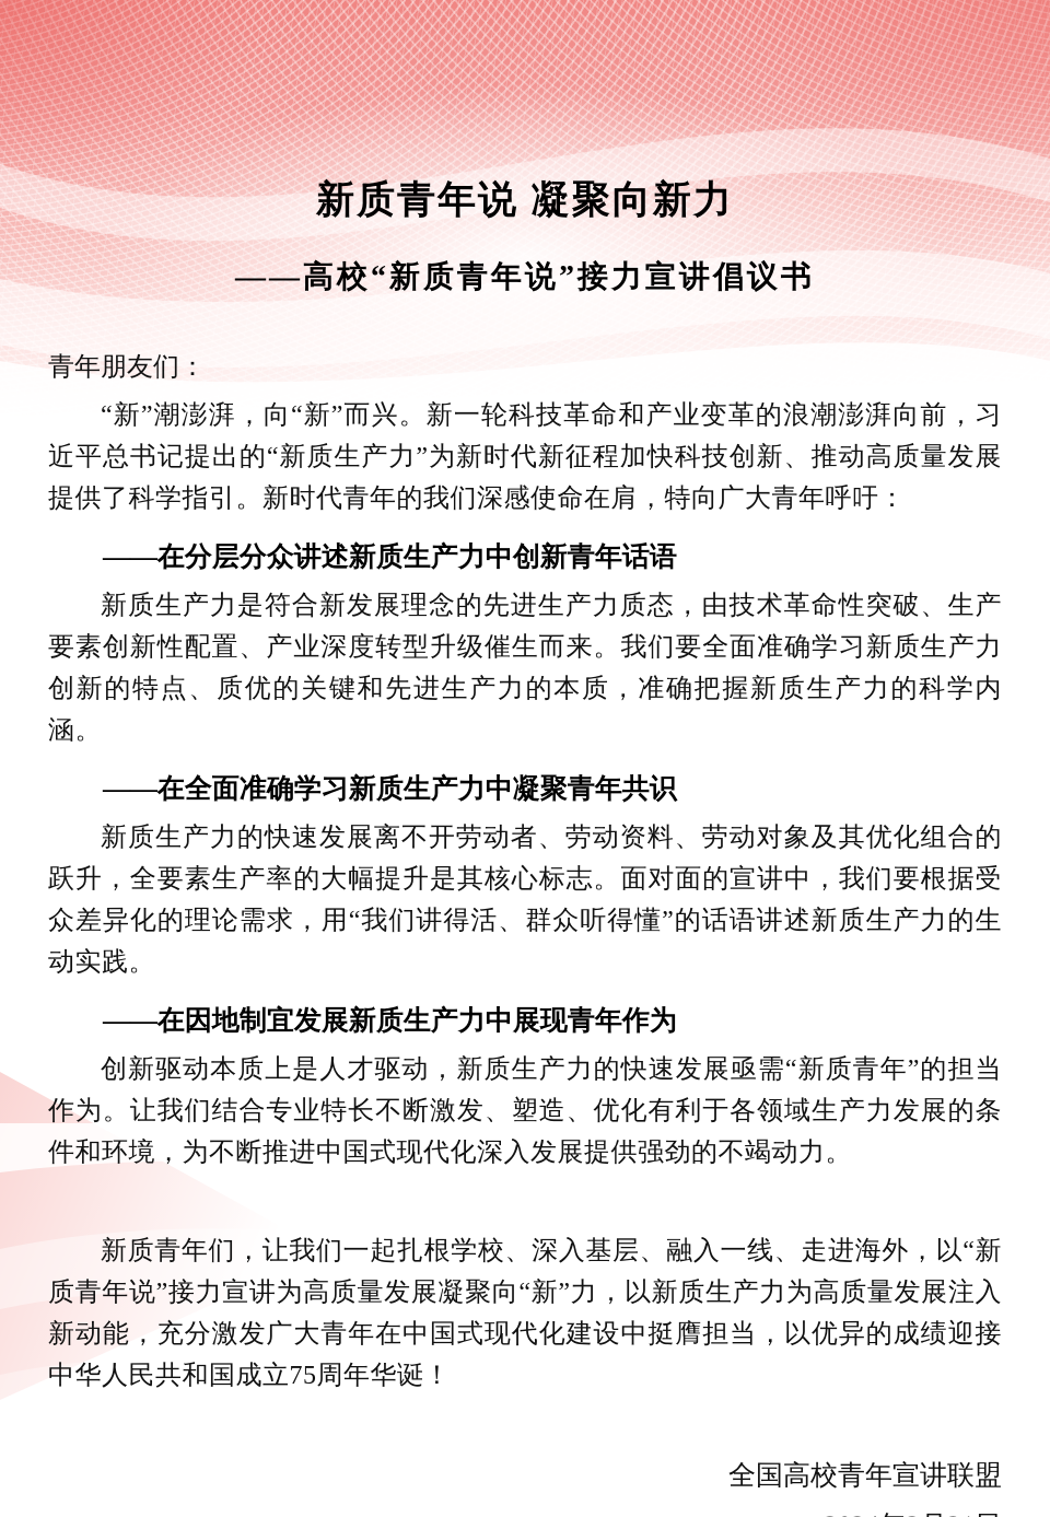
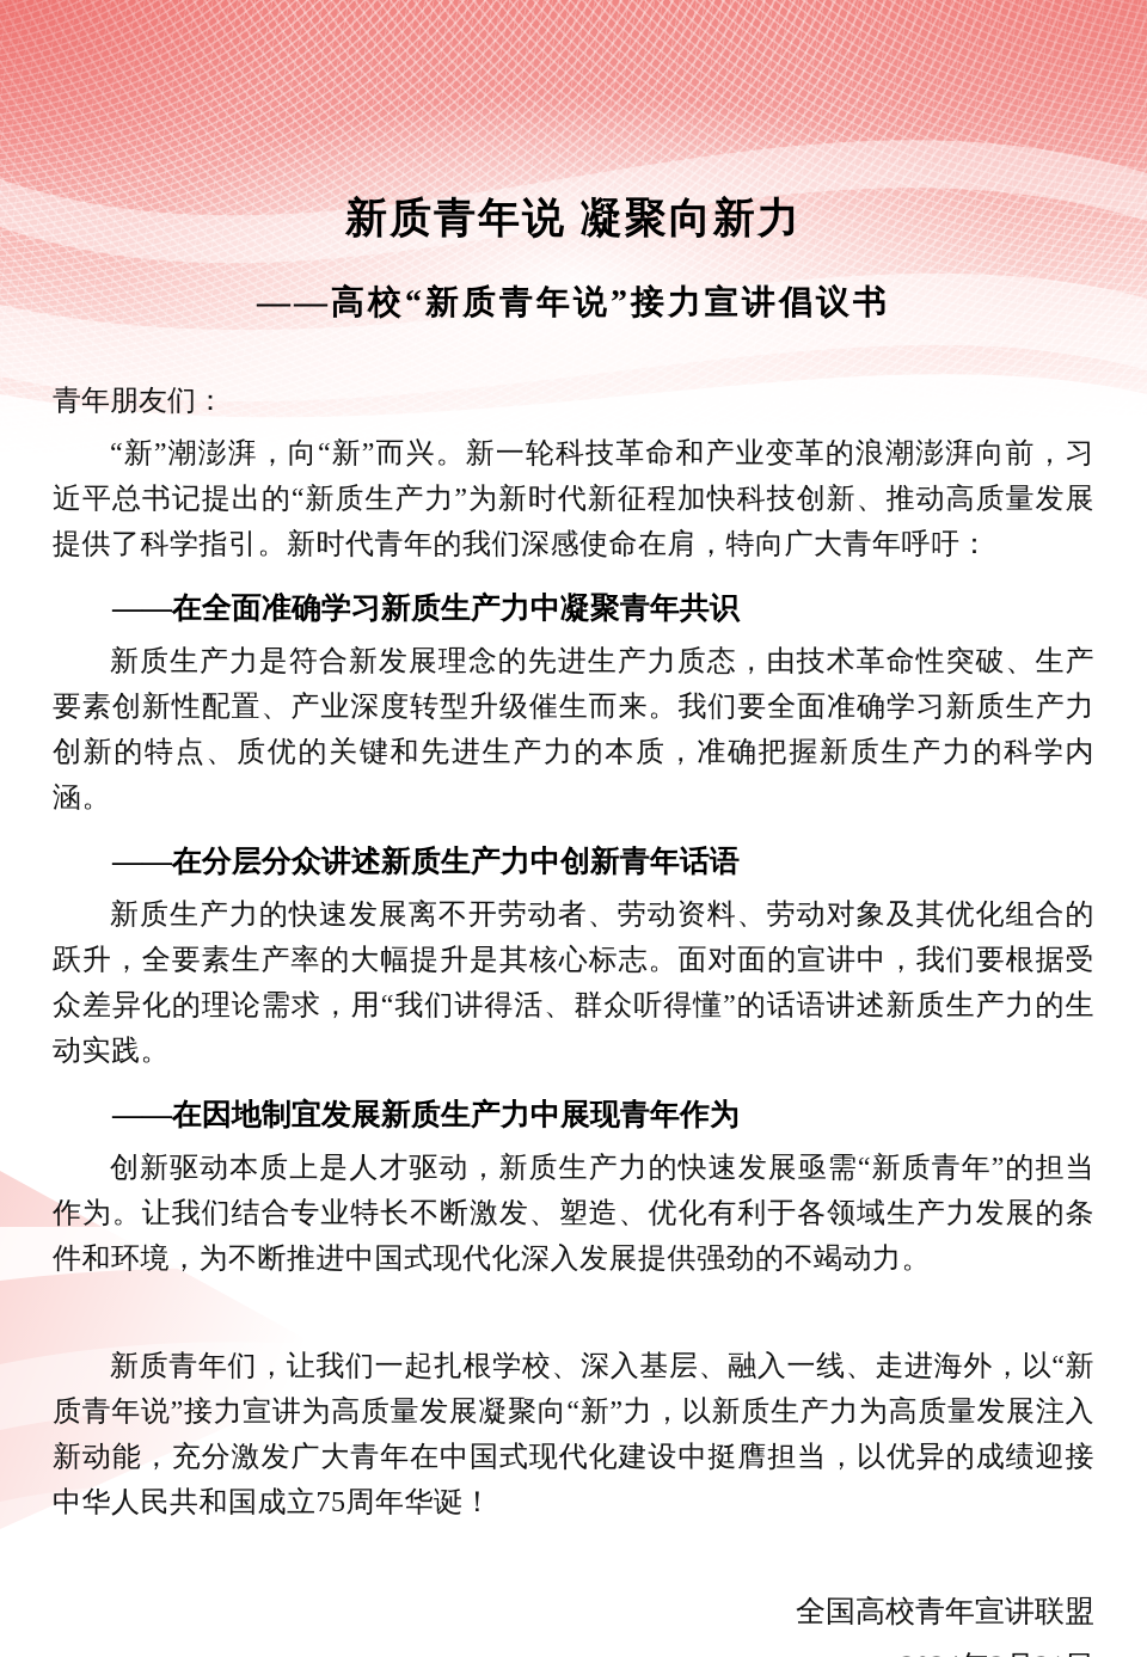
  新质青年说 凝聚向新力
  ——高校“新质青年说”接力宣讲倡议书
  青年朋友们：
  “新”潮澎湃，向“新”而兴。新一轮科技革命和产业变革的浪潮澎湃向前，习近平总书记提出的“新质生产力”为新时代新征程加快科技创新、推动高质量发展提供了科学指引。新时代青年的我们深感使命在肩，特向广大青年呼吁：
- ——在分层分众讲述新质生产力中创新青年话语
+ ——在全面准确学习新质生产力中凝聚青年共识
  新质生产力是符合新发展理念的先进生产力质态，由技术革命性突破、生产要素创新性配置、产业深度转型升级催生而来。我们要全面准确学习新质生产力创新的特点、质优的关键和先进生产力的本质，准确把握新质生产力的科学内涵。
- ——在全面准确学习新质生产力中凝聚青年共识
+ ——在分层分众讲述新质生产力中创新青年话语
  新质生产力的快速发展离不开劳动者、劳动资料、劳动对象及其优化组合的跃升，全要素生产率的大幅提升是其核心标志。面对面的宣讲中，我们要根据受众差异化的理论需求，用“我们讲得活、群众听得懂”的话语讲述新质生产力的生动实践。
  ——在因地制宜发展新质生产力中展现青年作为
  创新驱动本质上是人才驱动，新质生产力的快速发展亟需“新质青年”的担当作为。让我们结合专业特长不断激发、塑造、优化有利于各领域生产力发展的条件和环境，为不断推进中国式现代化深入发展提供强劲的不竭动力。
  新质青年们，让我们一起扎根学校、深入基层、融入一线、走进海外，以“新质青年说”接力宣讲为高质量发展凝聚向“新”力，以新质生产力为高质量发展注入新动能，充分激发广大青年在中国式现代化建设中挺膺担当，以优异的成绩迎接中华人民共和国成立75周年华诞！
  全国高校青年宣讲联盟
